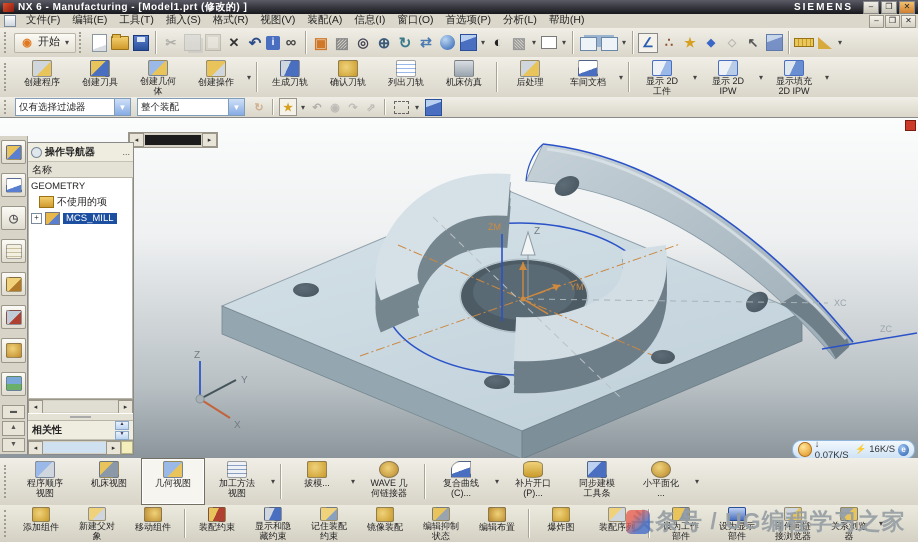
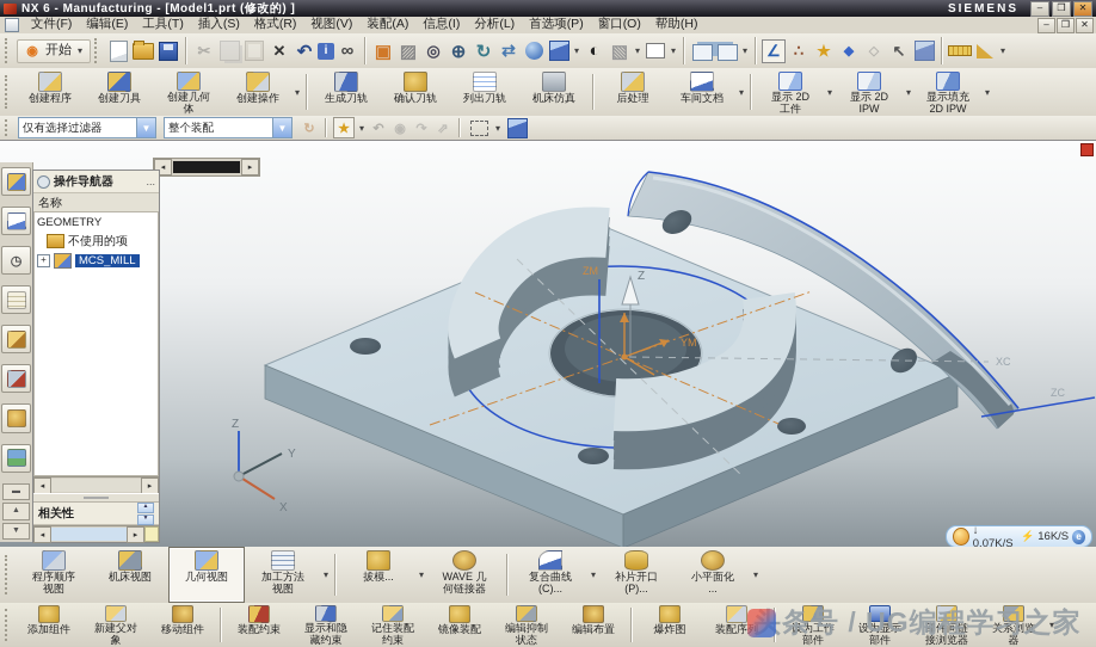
  NX 6 - Manufacturing - [Model1.prt (修改的) ]
  SIEMENS
  文件(F)
  编辑(E)
  工具(T)
  插入(S)
  格式(R)
  视图(V)
  装配(A)
  信息(I)
- 窗口(O)
+ 分析(L)
  首选项(P)
- 分析(L)
+ 窗口(O)
  帮助(H)
  –
  ❒
  ✕
  开始
  创建程序
  创建刀具
  创建几何
  体
  创建操作
  生成刀轨
  确认刀轨
  列出刀轨
  机床仿真
  后处理
  车间文档
  显示 2D
  工件
  显示 2D
  IPW
  显示填充
  2D IPW
  仅有选择过滤器
  整个装配
  Z
  ZM
  YM
  XC
  ZC
  Z
  Y
  X
  操作导航器
  ...
  名称
  GEOMETRY
  不使用的项
  MCS_MILL
  相关性
  ↓ 0.07K/S
  ⚡
  16K/S
  e
  程序顺序
  视图
  机床视图
  几何视图
  加工方法
  视图
  拔模...
  WAVE 几
  何链接器
  复合曲线
  (C)...
  补片开口
  (P)...
- 同步建模
- 工具条
  小平面化
  ...
  添加组件
  新建父对
  象
  移动组件
  装配约束
  显示和隐
  藏约束
  记住装配
  约束
  镜像装配
  编辑抑制
  状态
  编辑布置
  爆炸图
  装配序列
  设为工作
  部件
  设为显示
  部件
  部件间链
  接浏览器
  关系浏览
  器
  头条号 / UG编程学习之家
